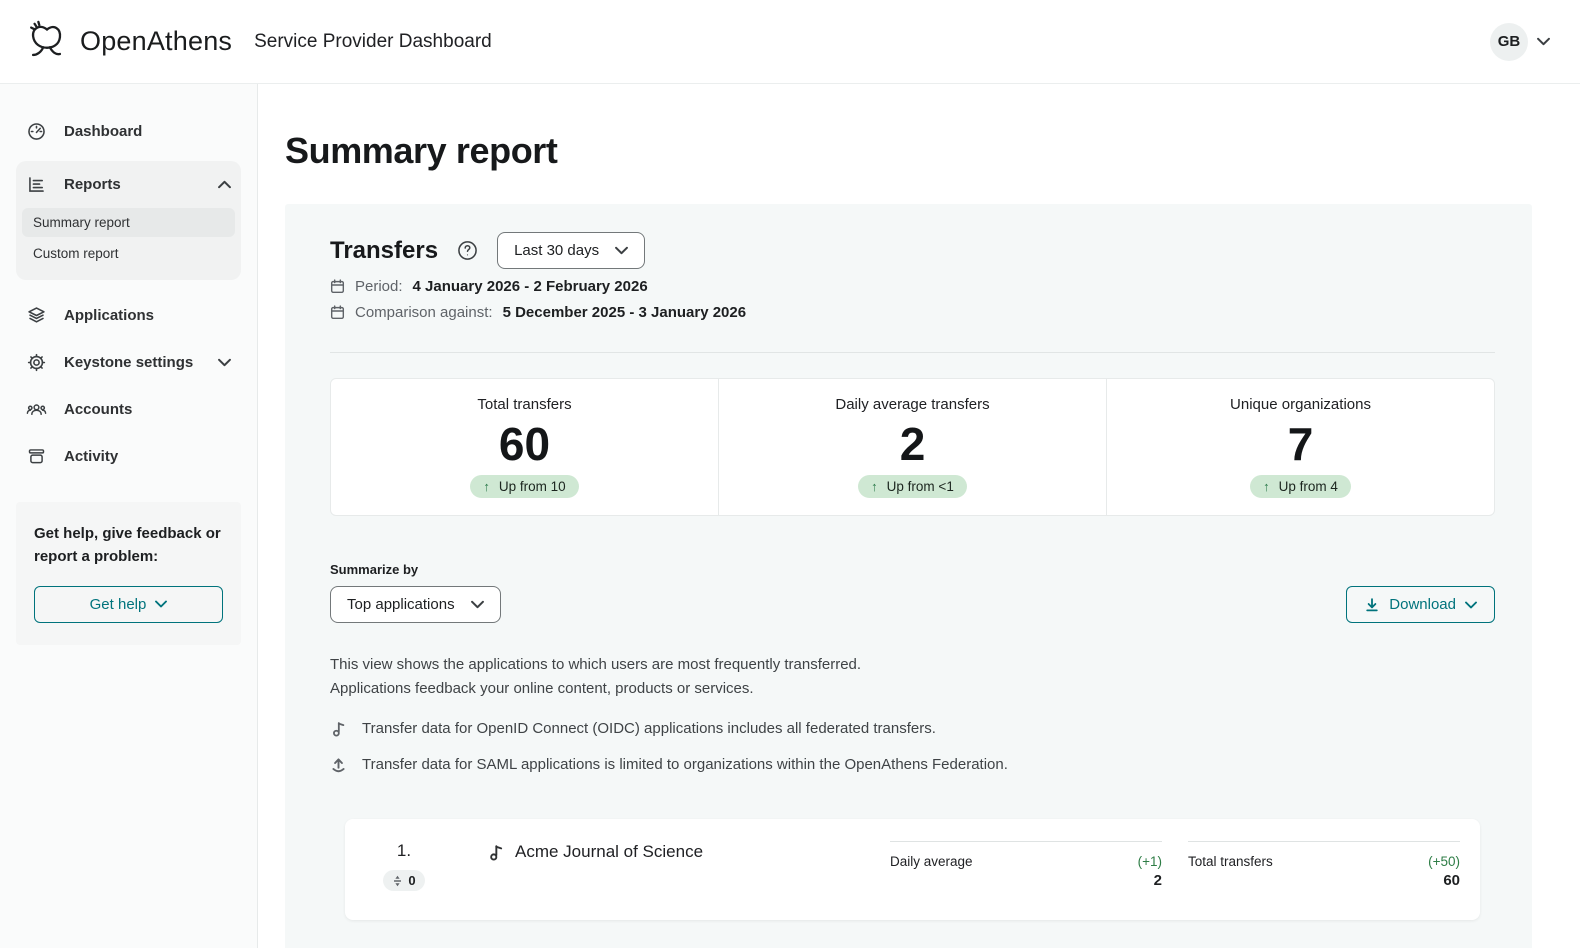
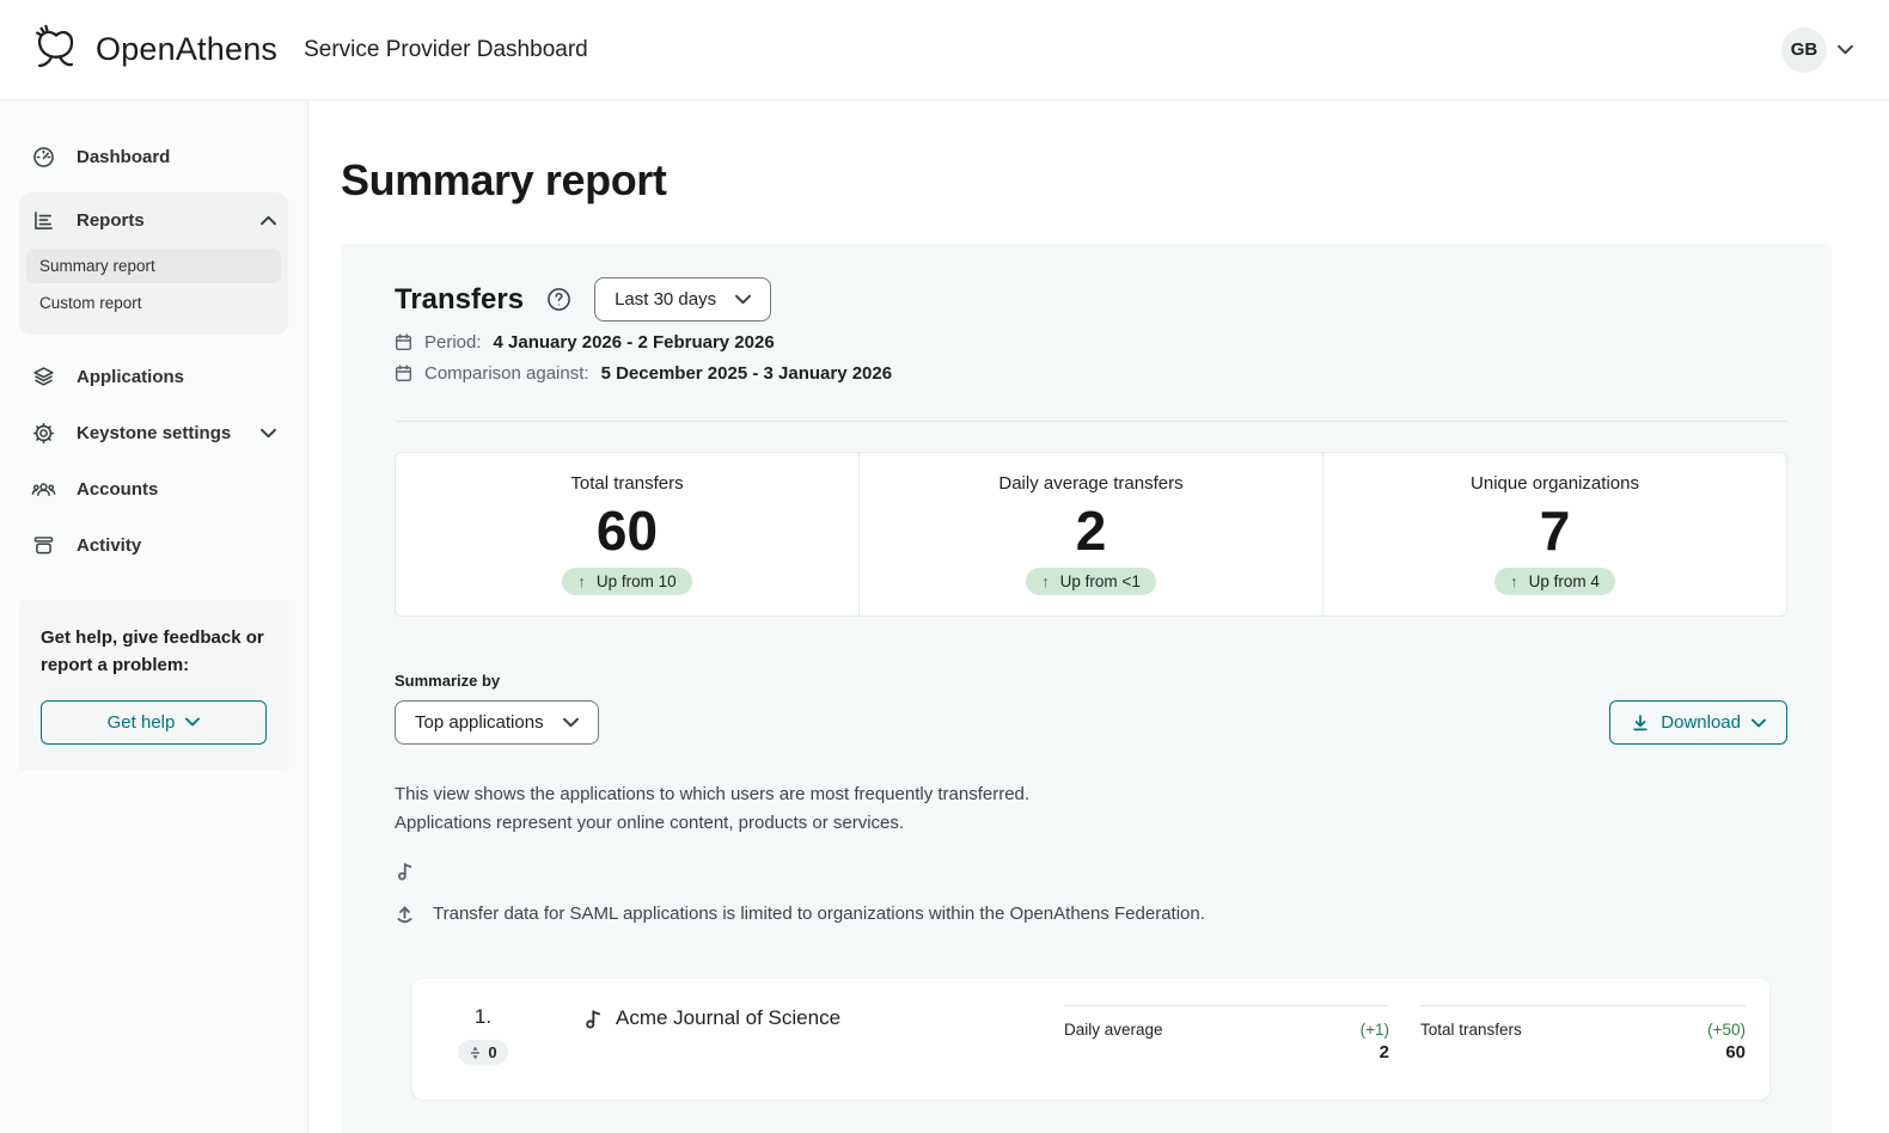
  OpenAthens
  Service Provider Dashboard
  GB
  Dashboard
  Reports
  Summary report
  Custom report
  Applications
  Keystone settings
  Accounts
  Activity
  Get help, give feedback or report a problem:
  Get help
  Summary report
  Transfers
  Last 30 days
  Period:
  4 January 2026 - 2 February 2026
  Comparison against:
  5 December 2025 - 3 January 2026
  Total transfers
  60
  ↑
  Up from 10
  Daily average transfers
  2
  ↑
  Up from <1
  Unique organizations
  7
  ↑
  Up from 4
  Summarize by
  Top applications
  Download
  This view shows the applications to which users are most frequently transferred.
- Applications feedback your online content, products or services.
+ Applications represent your online content, products or services.
- Transfer data for OpenID Connect (OIDC) applications includes all federated transfers.
  Transfer data for SAML applications is limited to organizations within the OpenAthens Federation.
  1.
  0
  Acme Journal of Science
  Daily average
  (+1)
  2
  Total transfers
  (+50)
  60
